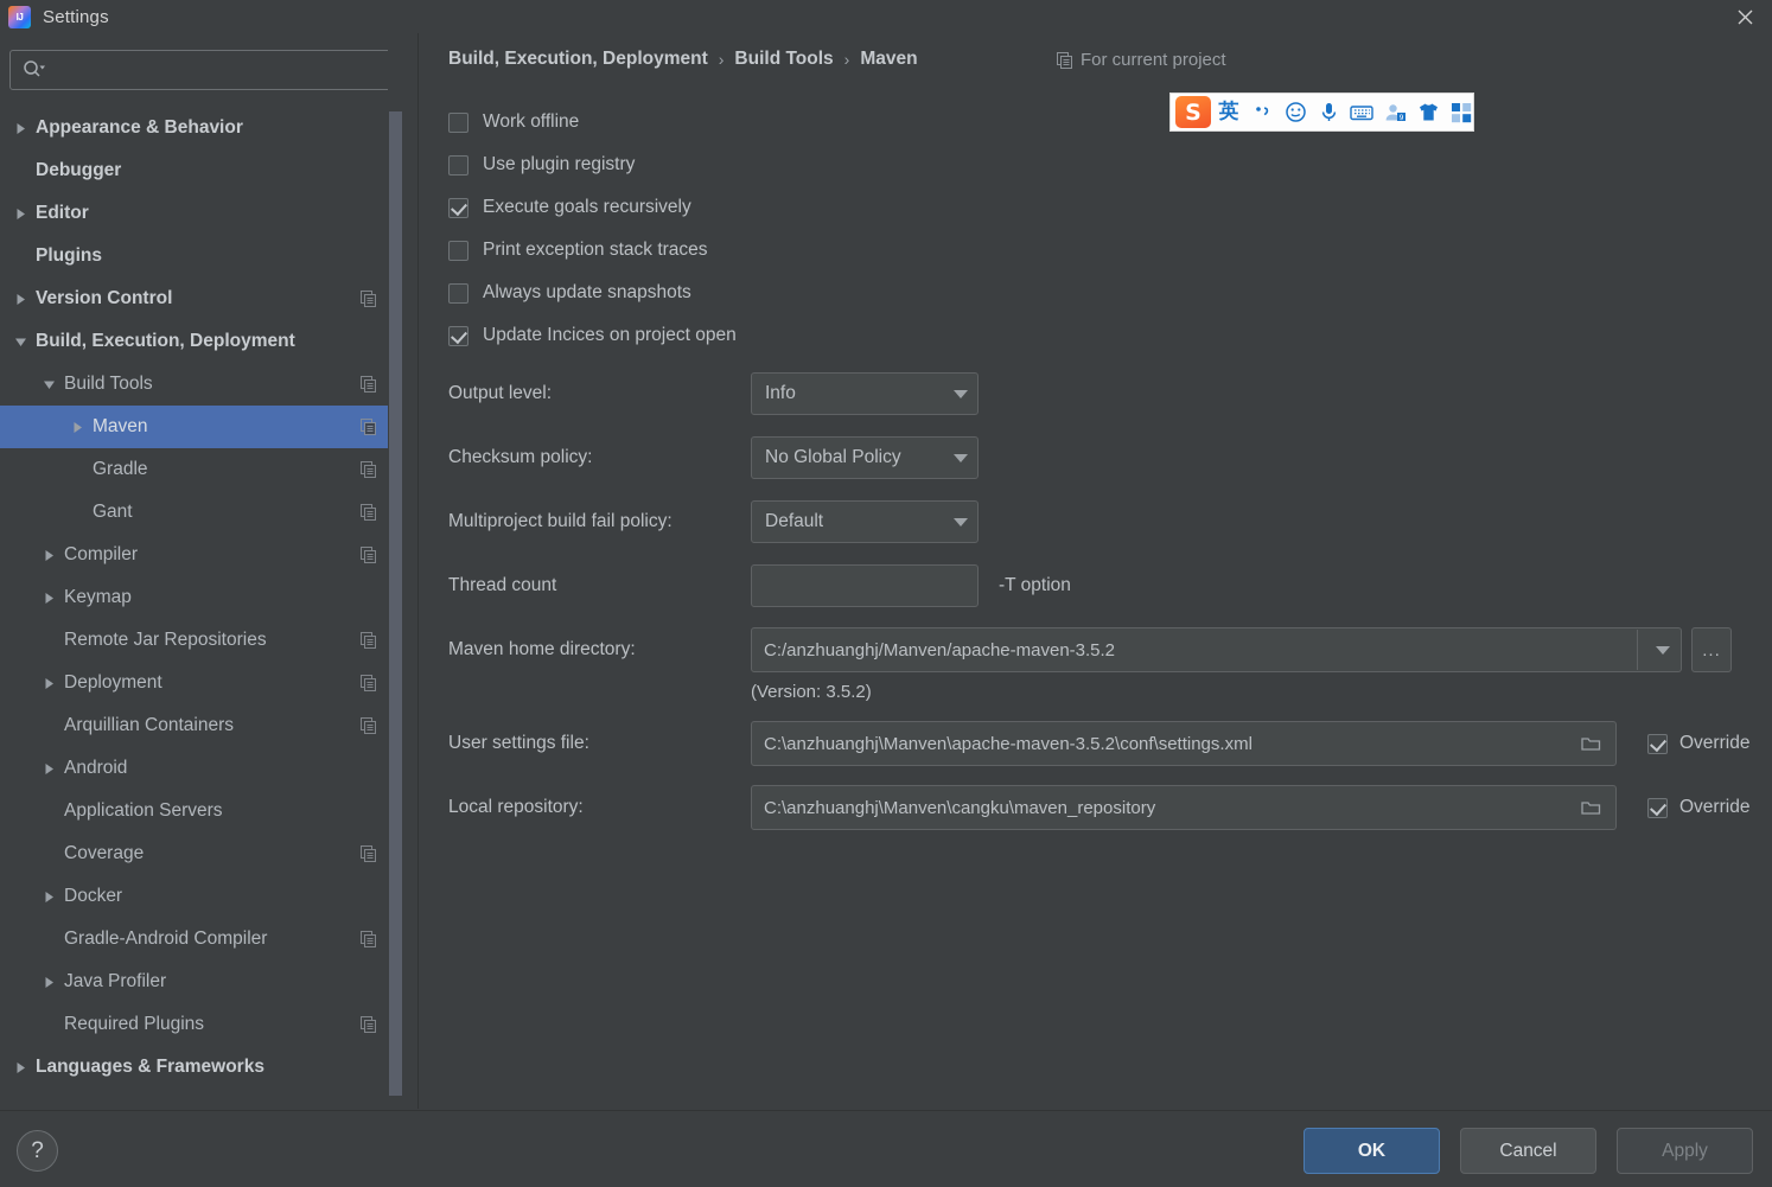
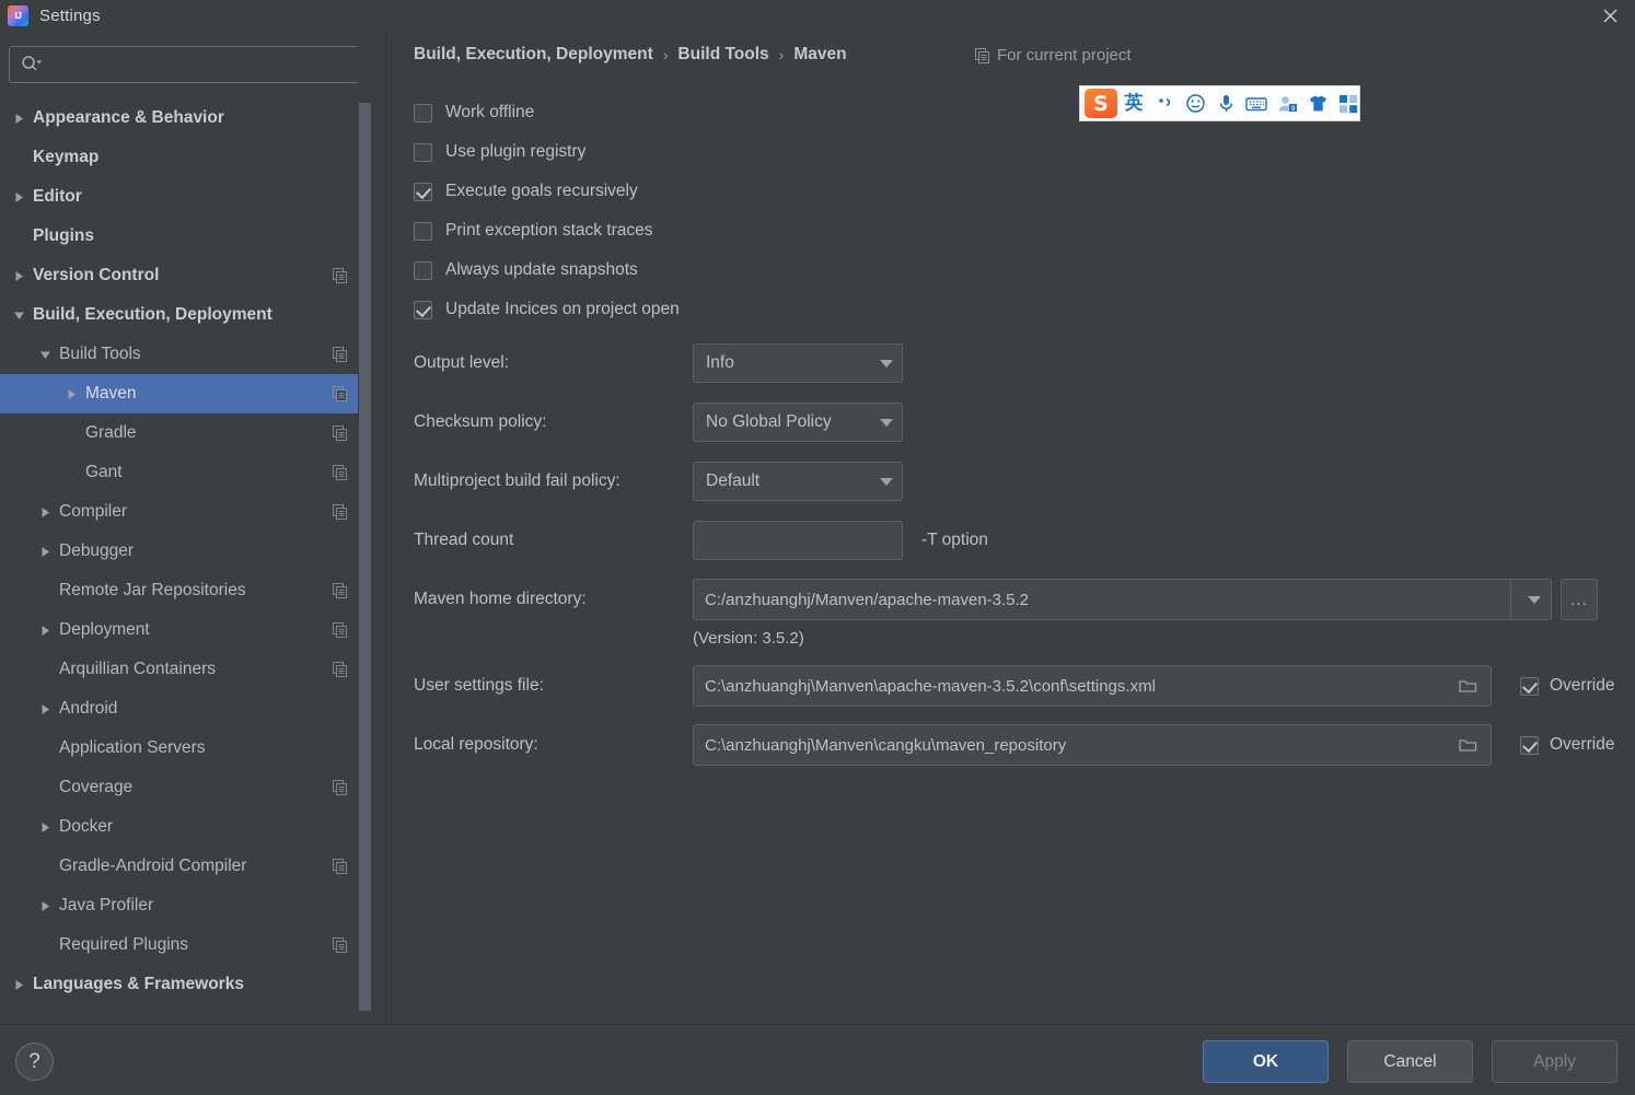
  Settings
  Appearance & Behavior
- Debugger
+ Keymap
  Editor
  Plugins
  Version Control
  Build, Execution, Deployment
  Build Tools
  Maven
  Gradle
  Gant
  Compiler
- Keymap
+ Debugger
  Remote Jar Repositories
  Deployment
  Arquillian Containers
  Android
  Application Servers
  Coverage
  Docker
  Gradle-Android Compiler
  Java Profiler
  Required Plugins
  Languages & Frameworks
  Build, Execution, Deployment
  ›
  Build Tools
  ›
  Maven
  For current project
  Work offline
  Use plugin registry
  Execute goals recursively
  Print exception stack traces
  Always update snapshots
  Update Incices on project open
  Output level:
  Info
  Checksum policy:
  No Global Policy
  Multiproject build fail policy:
  Default
  Thread count
  -T option
  Maven home directory:
  C:/anzhuanghj/Manven/apache-maven-3.5.2
  ...
  (Version: 3.5.2)
  User settings file:
  C:\anzhuanghj\Manven\apache-maven-3.5.2\conf\settings.xml
  Override
  Local repository:
  C:\anzhuanghj\Manven\cangku\maven_repository
  Override
  S
  英
  ?
  OK
  Cancel
  Apply
